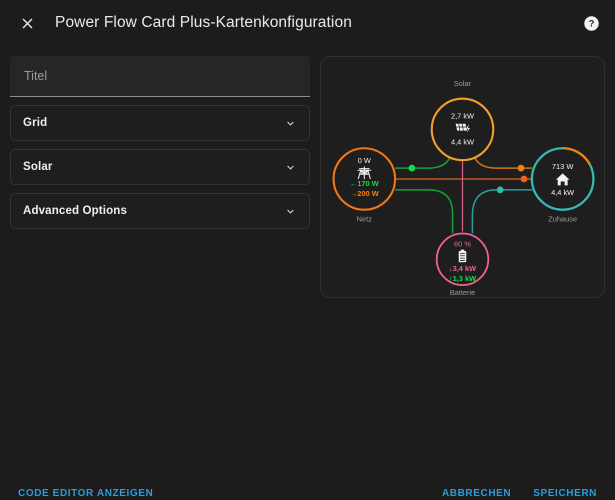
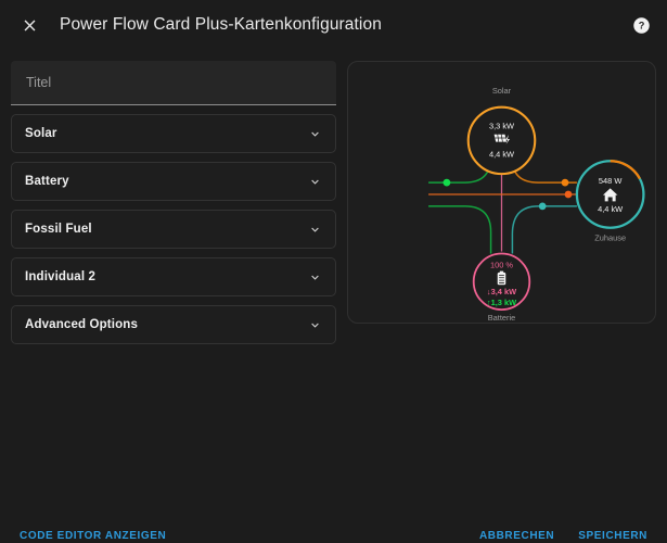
  Power Flow Card Plus-Kartenkonfiguration
  ?
  Titel
- Grid
  Solar
+ Battery
+ Fossil Fuel
+ Individual 2
  Advanced Options
  Solar
- 2,7 kW
+ 3,3 kW
  4,4 kW
- 0 W
- ←170 W
- →200 W
- Netz
- 713 W
+ 548 W
  4,4 kW
  Zuhause
- 60 %
+ 100 %
  ↓3,4 kW
  ↑1,3 kW
  Batterie
  CODE EDITOR ANZEIGEN
  ABBRECHEN
  SPEICHERN
